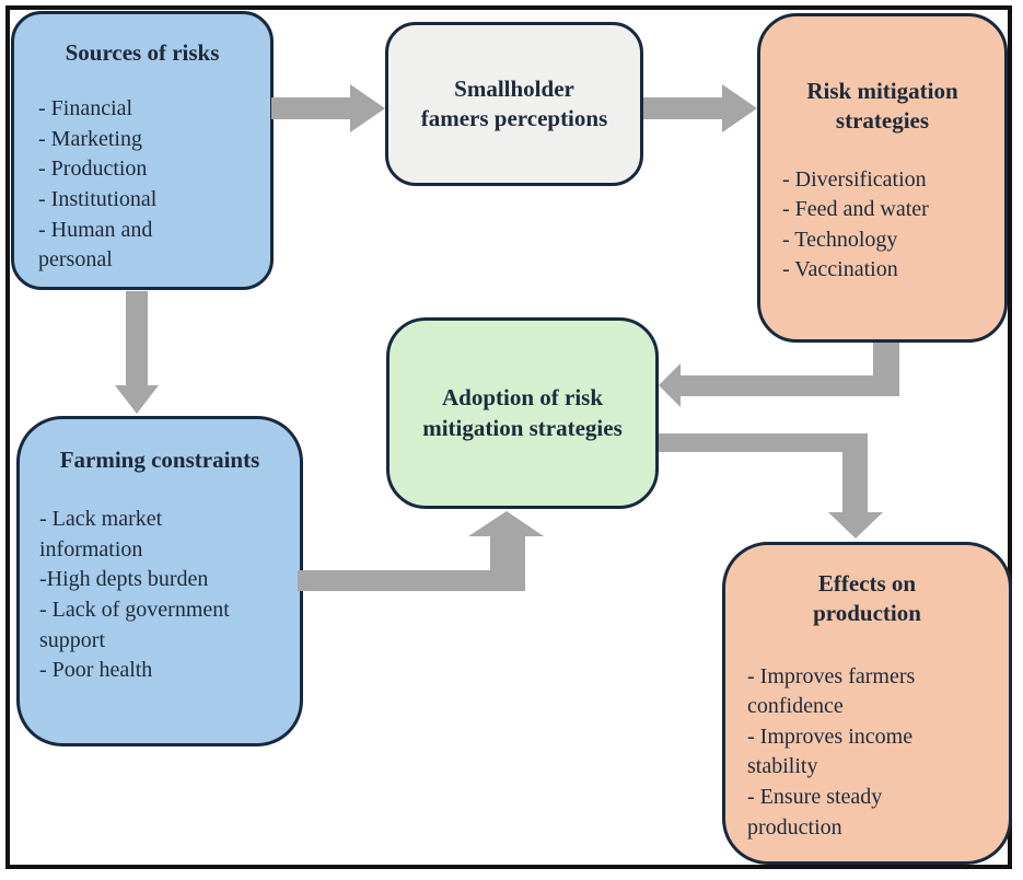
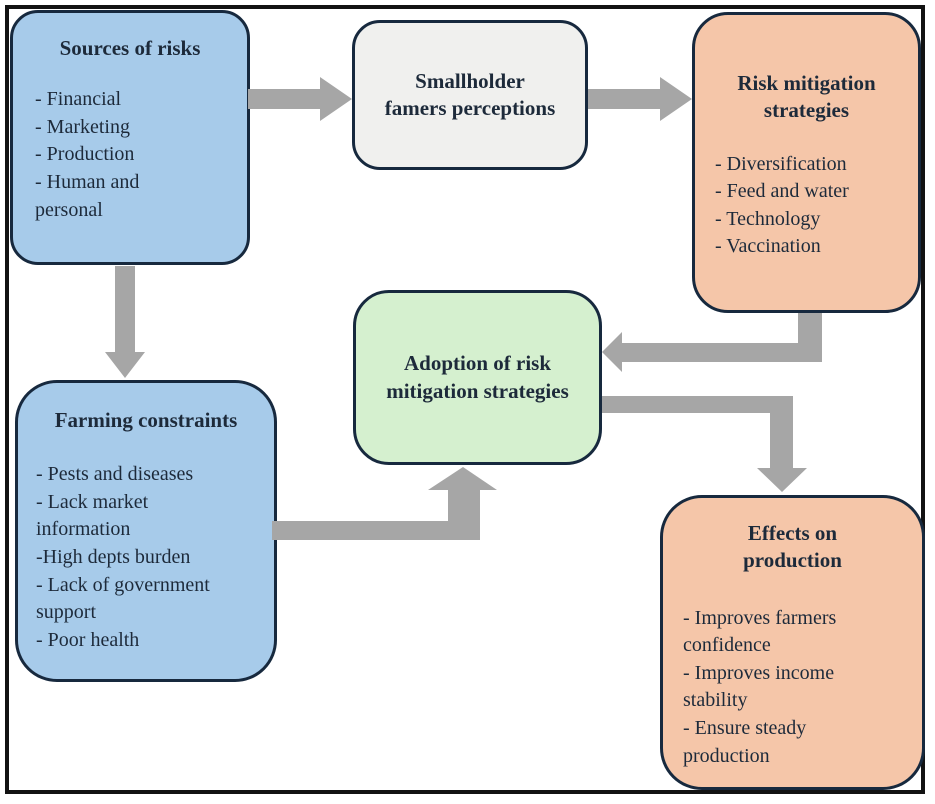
  Sources of risks
  - Financial
  - Marketing
  - Production
- - Institutional
  - Human and
  personal
  Smallholder
  famers perceptions
  Risk mitigation
  strategies
  - Diversification
  - Feed and water
  - Technology
  - Vaccination
  Adoption of risk
  mitigation strategies
  Farming constraints
+ - Pests and diseases
  - Lack market
  information
  -High depts burden
  - Lack of government
  support
  - Poor health
  Effects on
  production
  - Improves farmers
  confidence
  - Improves income
  stability
  - Ensure steady
  production
